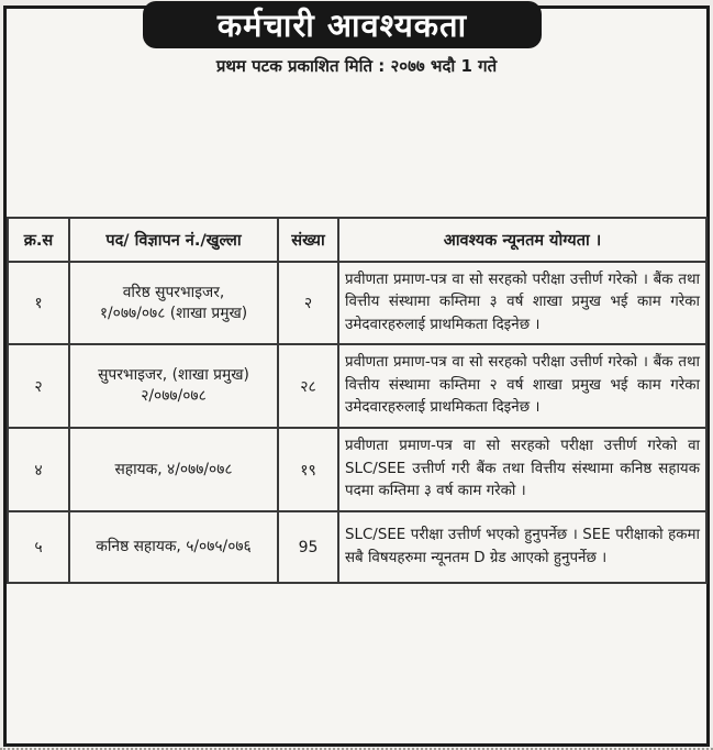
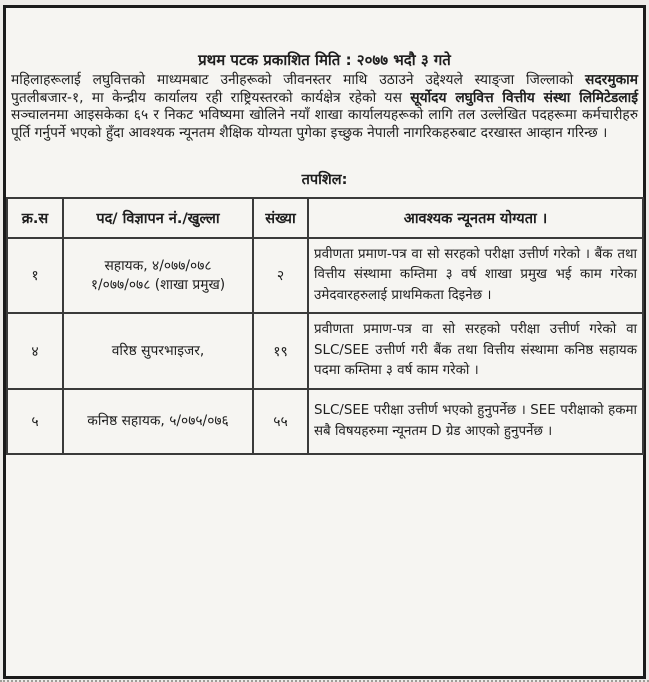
- कर्मचारी आवश्यकता
- प्रथम पटक प्रकाशित मिति : २०७७ भदौ 1 गते
+ प्रथम पटक प्रकाशित मिति : २०७७ भदौ ३ गते
+ महिलाहरूलाई लघुवित्तको माध्यमबाट उनीहरूको जीवनस्तर माथि उठाउने उद्देश्यले स्याङ्जा जिल्लाको सदरमुकाम पुतलीबजार-१, मा केन्द्रीय कार्यालय रही राष्ट्रियस्तरको कार्यक्षेत्र रहेको यस सूर्योदय लघुवित्त वित्तीय संस्था लिमिटेडलाई सञ्चालनमा आइसकेका ६५ र निकट भविष्यमा खोलिने नयाँ शाखा कार्यालयहरूको लागि तल उल्लेखित पदहरूमा कर्मचारीहरु पूर्ति गर्नुपर्ने भएको हुँदा आवश्यक न्यूनतम शैक्षिक योग्यता पुगेका इच्छुक नेपाली नागरिकहरुबाट दरखास्त आव्हान गरिन्छ ।
+ तपशिल:
  क्र.स	पद/ विज्ञापन नं./खुल्ला	संख्या	आवश्यक न्यूनतम योग्यता ।
- १	वरिष्ठ सुपरभाइजर, १/०७७/०७८ (शाखा प्रमुख)	२	प्रवीणता प्रमाण-पत्र वा सो सरहको परीक्षा उत्तीर्ण गरेको । बैंक तथा वित्तीय संस्थामा कम्तिमा ३ वर्ष शाखा प्रमुख भई काम गरेका उमेदवारहरुलाई प्राथमिकता दिइनेछ ।
+ १	सहायक, ४/०७७/०७८ १/०७७/०७८ (शाखा प्रमुख)	२	प्रवीणता प्रमाण-पत्र वा सो सरहको परीक्षा उत्तीर्ण गरेको । बैंक तथा वित्तीय संस्थामा कम्तिमा ३ वर्ष शाखा प्रमुख भई काम गरेका उमेदवारहरुलाई प्राथमिकता दिइनेछ ।
- २	सुपरभाइजर, (शाखा प्रमुख) २/०७७/०७८	२८	प्रवीणता प्रमाण-पत्र वा सो सरहको परीक्षा उत्तीर्ण गरेको । बैंक तथा वित्तीय संस्थामा कम्तिमा २ वर्ष शाखा प्रमुख भई काम गरेका उमेदवारहरुलाई प्राथमिकता दिइनेछ ।
- ४	सहायक, ४/०७७/०७८	१९	प्रवीणता प्रमाण-पत्र वा सो सरहको परीक्षा उत्तीर्ण गरेको वा SLC/SEE उत्तीर्ण गरी बैंक तथा वित्तीय संस्थामा कनिष्ठ सहायक पदमा कम्तिमा ३ वर्ष काम गरेको ।
+ ४	वरिष्ठ सुपरभाइजर,	१९	प्रवीणता प्रमाण-पत्र वा सो सरहको परीक्षा उत्तीर्ण गरेको वा SLC/SEE उत्तीर्ण गरी बैंक तथा वित्तीय संस्थामा कनिष्ठ सहायक पदमा कम्तिमा ३ वर्ष काम गरेको ।
- ५	कनिष्ठ सहायक, ५/०७५/०७६	95	SLC/SEE परीक्षा उत्तीर्ण भएको हुनुपर्नेछ । SEE परीक्षाको हकमा सबै विषयहरुमा न्यूनतम D ग्रेड आएको हुनुपर्नेछ ।
+ ५	कनिष्ठ सहायक, ५/०७५/०७६	५५	SLC/SEE परीक्षा उत्तीर्ण भएको हुनुपर्नेछ । SEE परीक्षाको हकमा सबै विषयहरुमा न्यूनतम D ग्रेड आएको हुनुपर्नेछ ।
